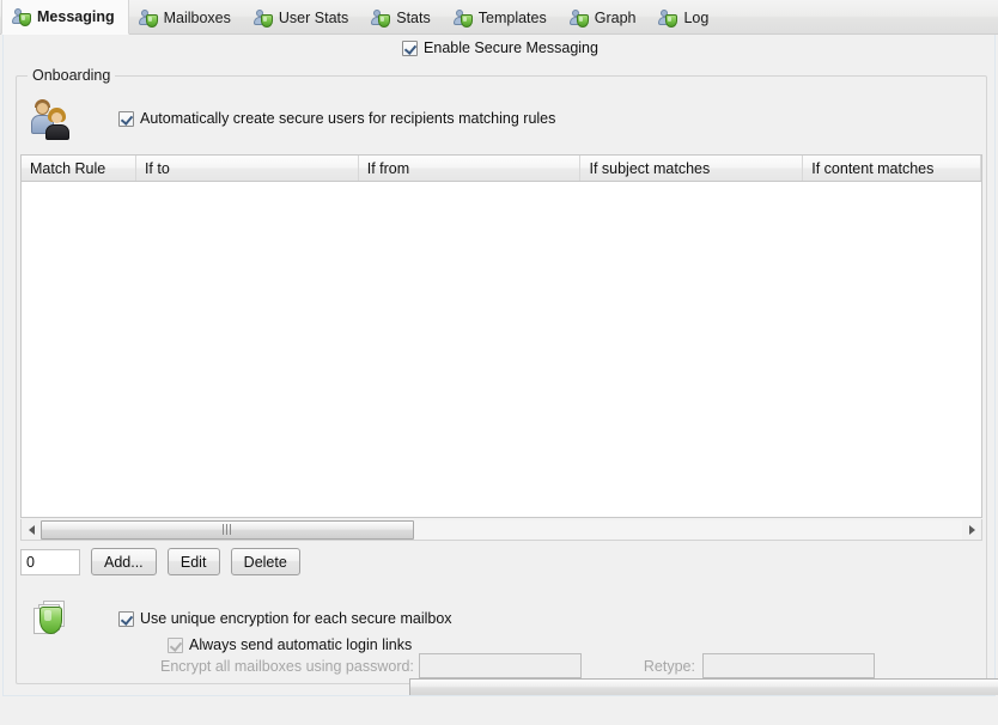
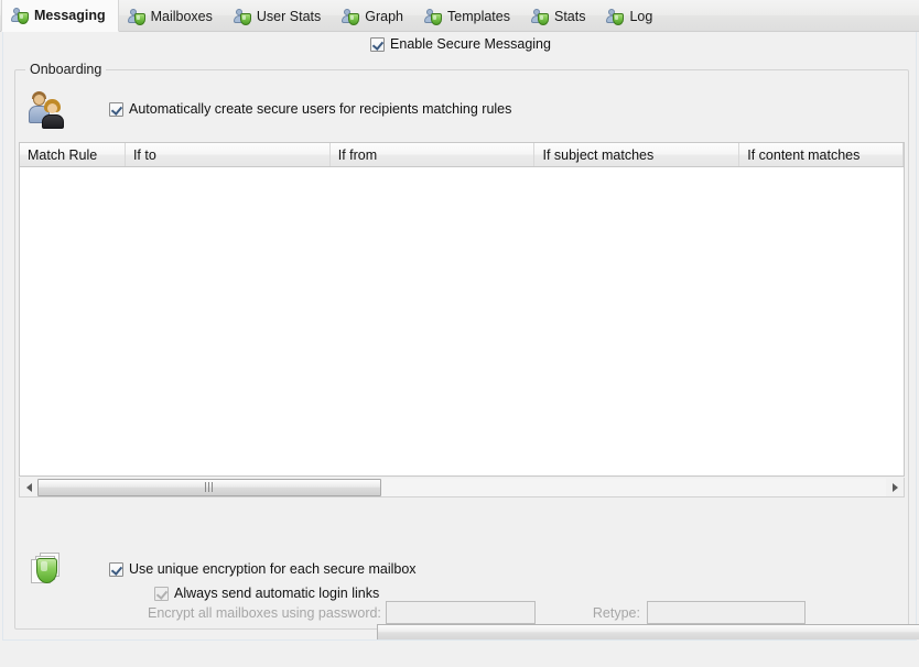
  Messaging
  Mailboxes
  User Stats
- Stats
+ Graph
  Templates
- Graph
+ Stats
  Log
  Enable Secure Messaging
  Onboarding
  Automatically create secure users for recipients matching rules
  Match Rule
  If to
  If from
  If subject matches
  If content matches
- 0
- Add...
- Edit
- Delete
  Use unique encryption for each secure mailbox
  Always send automatic login links
  Encrypt all mailboxes using password:
  Retype:
